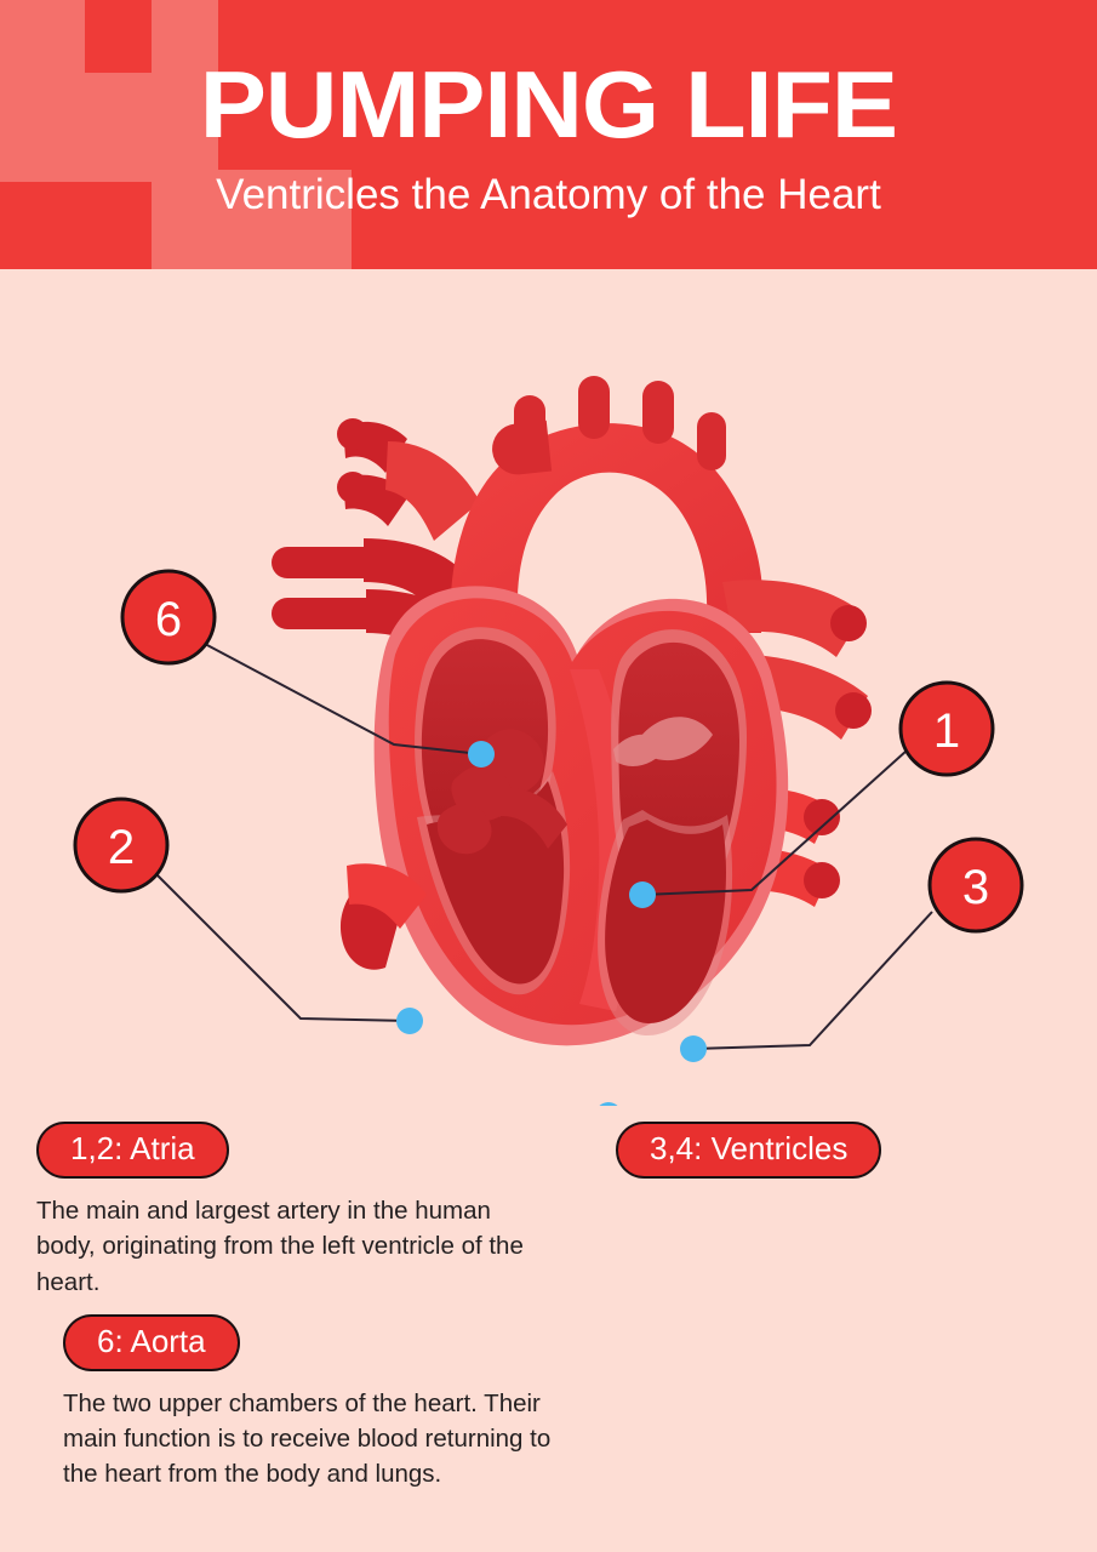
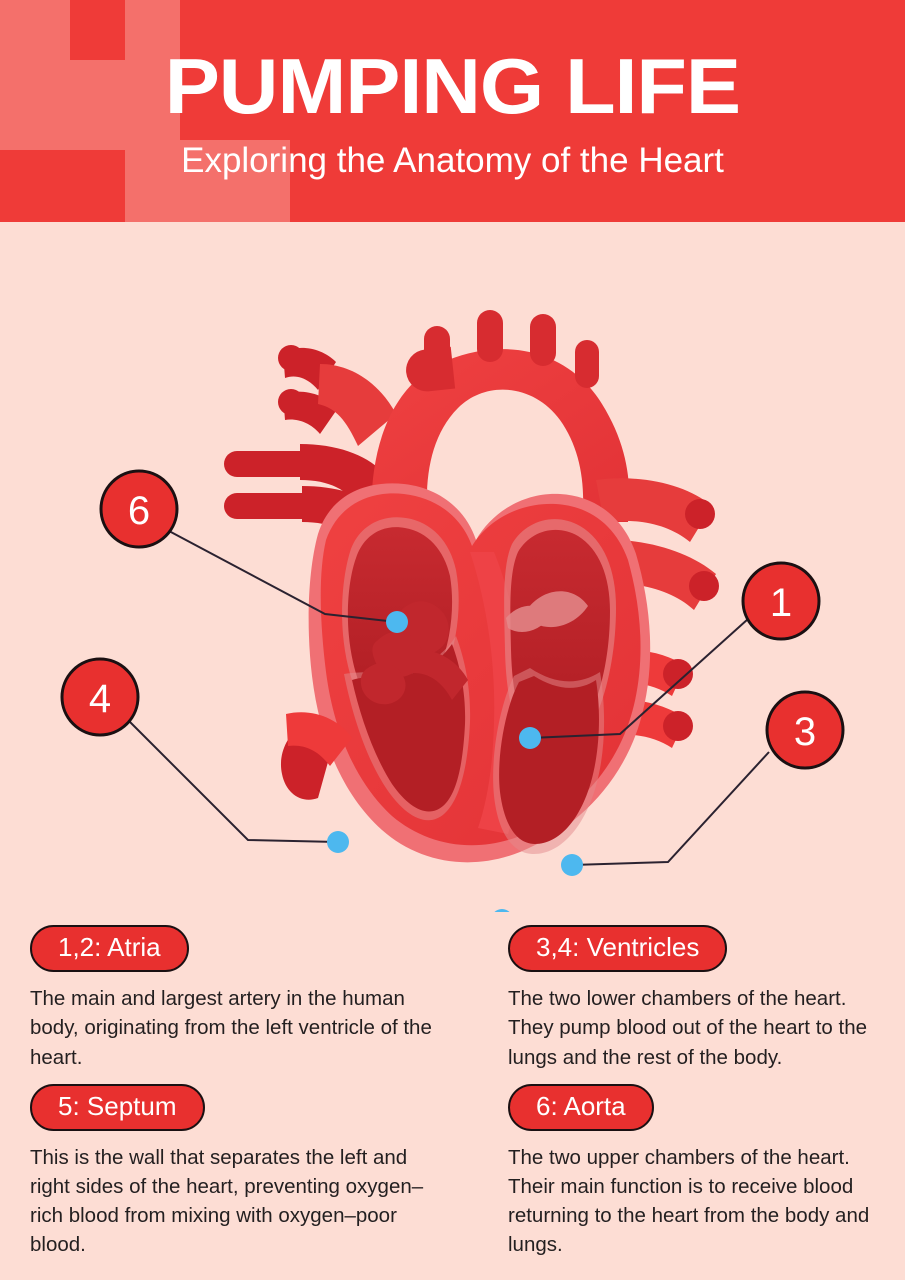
  PUMPING LIFE
- Ventricles the Anatomy of the Heart
+ Exploring the Anatomy of the Heart
  6
- 2
+ 4
  1
  3
  1,2: Atria
  The main and largest artery in the human body, originating from the left ventricle of the heart.
  3,4: Ventricles
+ The two lower chambers of the heart. They pump blood out of the heart to the lungs and the rest of the body.
+ 5: Septum
+ This is the wall that separates the left and right sides of the heart, preventing oxygen–rich blood from mixing with oxygen–poor blood.
  6: Aorta
  The two upper chambers of the heart. Their main function is to receive blood returning to the heart from the body and lungs.
